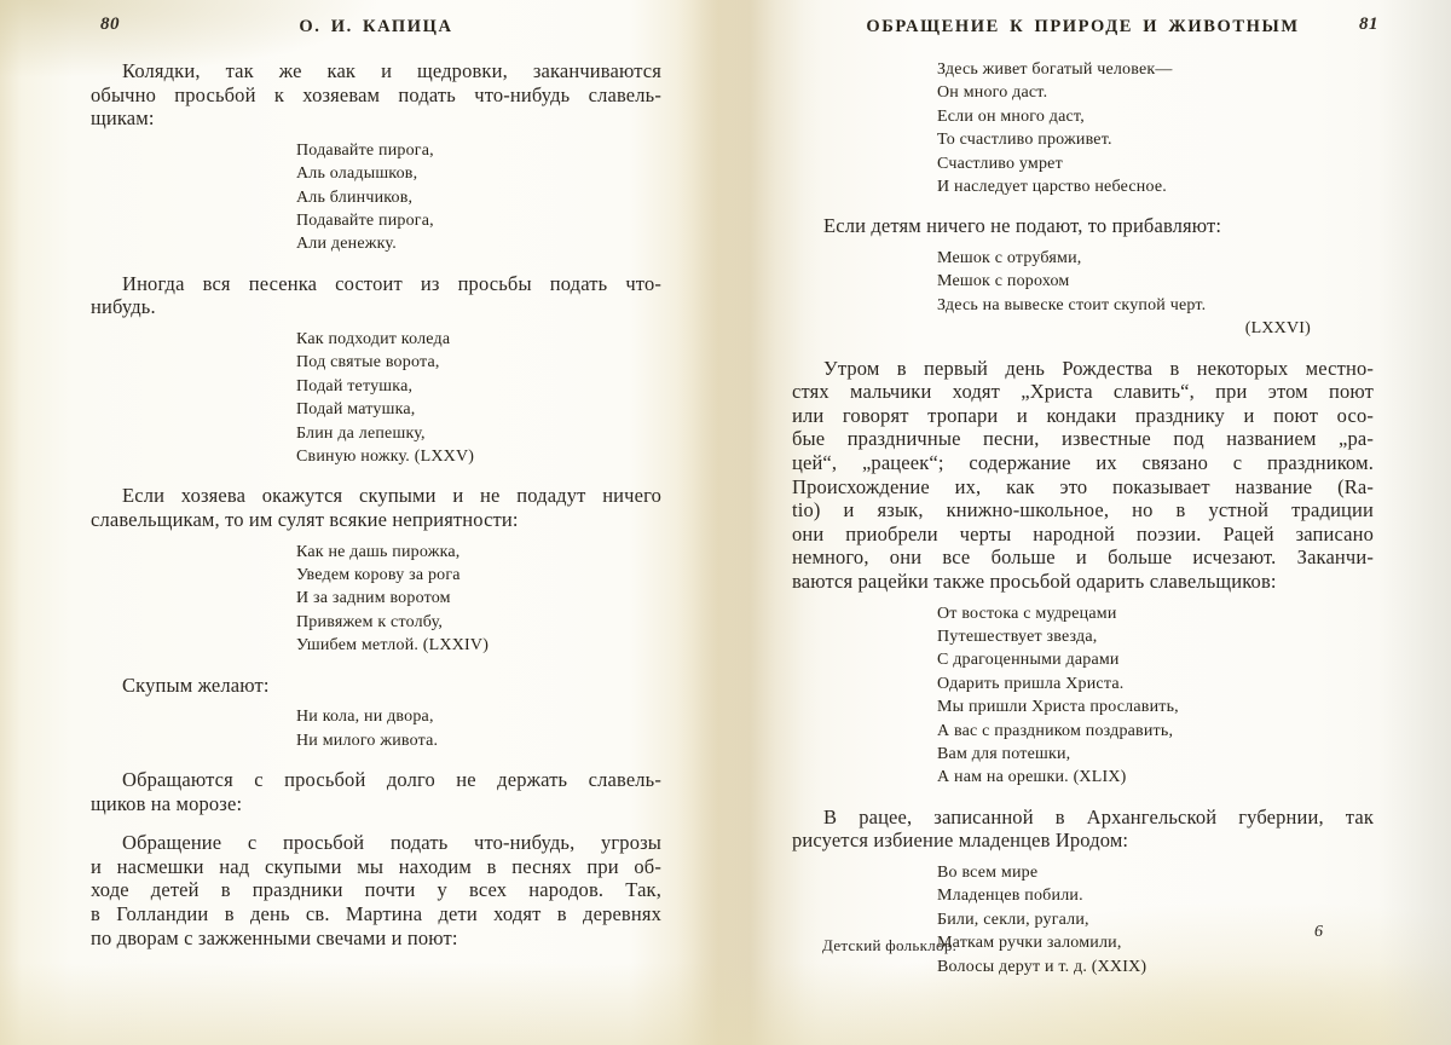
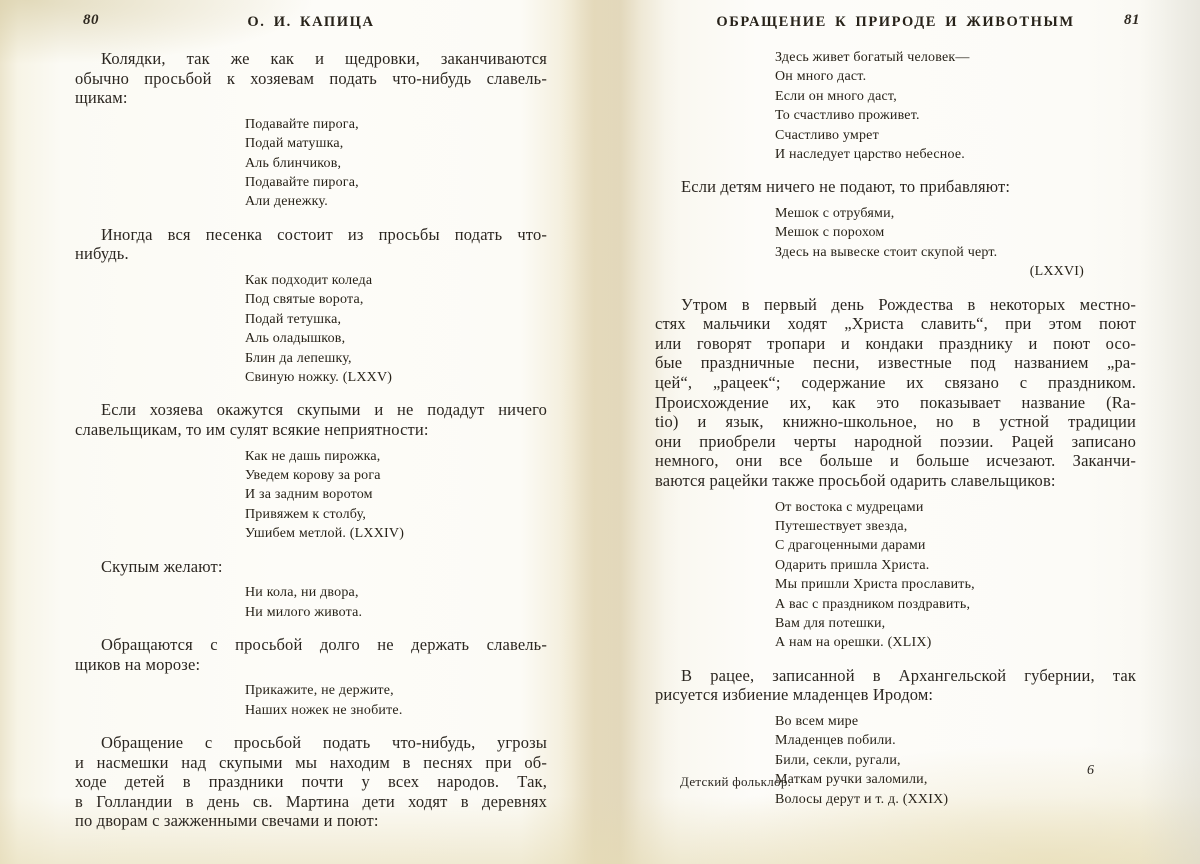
  80
  О. И. КАПИЦА
  Колядки, так же как и щедровки, заканчиваются
  обычно просьбой к хозяевам подать что-нибудь славель-
  щикам:
  Подавайте пирога,
- Аль оладышков,
+ Подай матушка,
  Аль блинчиков,
  Подавайте пирога,
  Али денежку.
  Иногда вся песенка состоит из просьбы подать что-
  нибудь.
  Как подходит коледа
  Под святые ворота,
  Подай тетушка,
- Подай матушка,
+ Аль оладышков,
  Блин да лепешку,
  Свиную ножку. (LXXV)
  Если хозяева окажутся скупыми и не подадут ничего
  славельщикам, то им сулят всякие неприятности:
  Как не дашь пирожка,
  Уведем корову за рога
  И за задним воротом
  Привяжем к столбу,
  Ушибем метлой. (LXXIV)
  Скупым желают:
  Ни кола, ни двора,
  Ни милого живота.
  Обращаются с просьбой долго не держать славель-
  щиков на морозе:
+ Прикажите, не держите,
+ Наших ножек не знобите.
  Обращение с просьбой подать что-нибудь, угрозы
  и насмешки над скупыми мы находим в песнях при об-
  ходе детей в праздники почти у всех народов. Так,
  в Голландии в день св. Мартина дети ходят в деревнях
  по дворам с зажженными свечами и поют:
  81
  ОБРАЩЕНИЕ К ПРИРОДЕ И ЖИВОТНЫМ
  Здесь живет богатый человек—
  Он много даст.
  Если он много даст,
  То счастливо проживет.
  Счастливо умрет
  И наследует царство небесное.
  Если детям ничего не подают, то прибавляют:
  Мешок с отрубями,
  Мешок с порохом
  Здесь на вывеске стоит скупой черт.
  (LXXVI)
  Утром в первый день Рождества в некоторых местно-
  стях мальчики ходят „Христа славить“, при этом поют
  или говорят тропари и кондаки празднику и поют осо-
  бые праздничные песни, известные под названием „ра-
  цей“, „рацеек“; содержание их связано с праздником.
  Происхождение их, как это показывает название (Ra-
  tio) и язык, книжно-школьное, но в устной традиции
  они приобрели черты народной поэзии. Рацей записано
  немного, они все больше и больше исчезают. Заканчи-
  ваются рацейки также просьбой одарить славельщиков:
  От востока с мудрецами
  Путешествует звезда,
  С драгоценными дарами
  Одарить пришла Христа.
  Мы пришли Христа прославить,
  А вас с праздником поздравить,
  Вам для потешки,
  А нам на орешки. (XLIX)
  В рацее, записанной в Архангельской губернии, так
  рисуется избиение младенцев Иродом:
  Во всем мире
  Младенцев побили.
  Били, секли, ругали,
  Маткам ручки заломили,
  Волосы дерут и т. д. (XXIX)
  Детский фольклор.
  6
